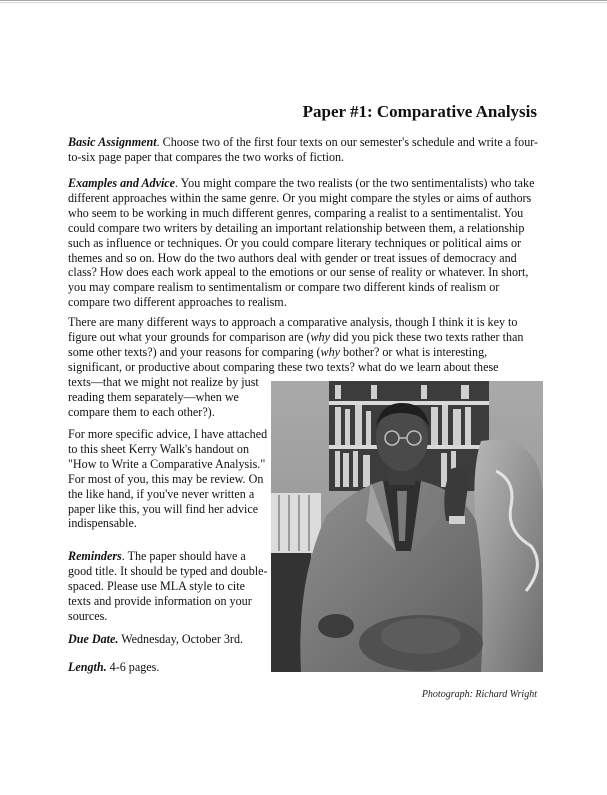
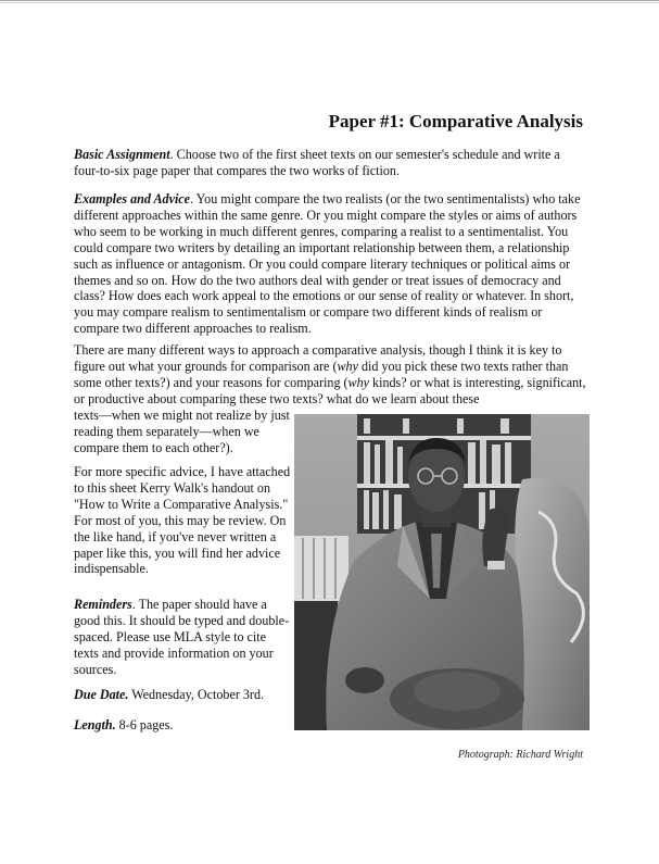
  Paper #1: Comparative Analysis
- Basic Assignment. Choose two of the first four texts on our semester's schedule and write a four-to-six page paper that compares the two works of fiction.
+ Basic Assignment. Choose two of the first sheet texts on our semester's schedule and write a four-to-six page paper that compares the two works of fiction.
- Examples and Advice. You might compare the two realists (or the two sentimentalists) who take different approaches within the same genre. Or you might compare the styles or aims of authors who seem to be working in much different genres, comparing a realist to a sentimentalist. You could compare two writers by detailing an important relationship between them, a relationship such as influence or techniques. Or you could compare literary techniques or political aims or themes and so on. How do the two authors deal with gender or treat issues of democracy and class? How does each work appeal to the emotions or our sense of reality or whatever. In short, you may compare realism to sentimentalism or compare two different kinds of realism or compare two different approaches to realism.
+ Examples and Advice. You might compare the two realists (or the two sentimentalists) who take different approaches within the same genre. Or you might compare the styles or aims of authors who seem to be working in much different genres, comparing a realist to a sentimentalist. You could compare two writers by detailing an important relationship between them, a relationship such as influence or antagonism. Or you could compare literary techniques or political aims or themes and so on. How do the two authors deal with gender or treat issues of democracy and class? How does each work appeal to the emotions or our sense of reality or whatever. In short, you may compare realism to sentimentalism or compare two different kinds of realism or compare two different approaches to realism.
- There are many different ways to approach a comparative analysis, though I think it is key to figure out what your grounds for comparison are (why did you pick these two texts rather than some other texts?) and your reasons for comparing (why bother? or what is interesting, significant, or productive about comparing these two texts? what do we learn about these
+ There are many different ways to approach a comparative analysis, though I think it is key to figure out what your grounds for comparison are (why did you pick these two texts rather than some other texts?) and your reasons for comparing (why kinds? or what is interesting, significant, or productive about comparing these two texts? what do we learn about these
- texts—that we might not realize by just reading them separately—when we compare them to each other?).
+ texts—when we might not realize by just reading them separately—when we compare them to each other?).
  For more specific advice, I have attached to this sheet Kerry Walk's handout on "How to Write a Comparative Analysis." For most of you, this may be review. On the like hand, if you've never written a paper like this, you will find her advice indispensable.
- Reminders. The paper should have a good title. It should be typed and double-spaced. Please use MLA style to cite texts and provide information on your sources.
+ Reminders. The paper should have a good this. It should be typed and double-spaced. Please use MLA style to cite texts and provide information on your sources.
  Due Date. Wednesday, October 3rd.
- Length. 4-6 pages.
+ Length. 8-6 pages.
  Photograph: Richard Wright
